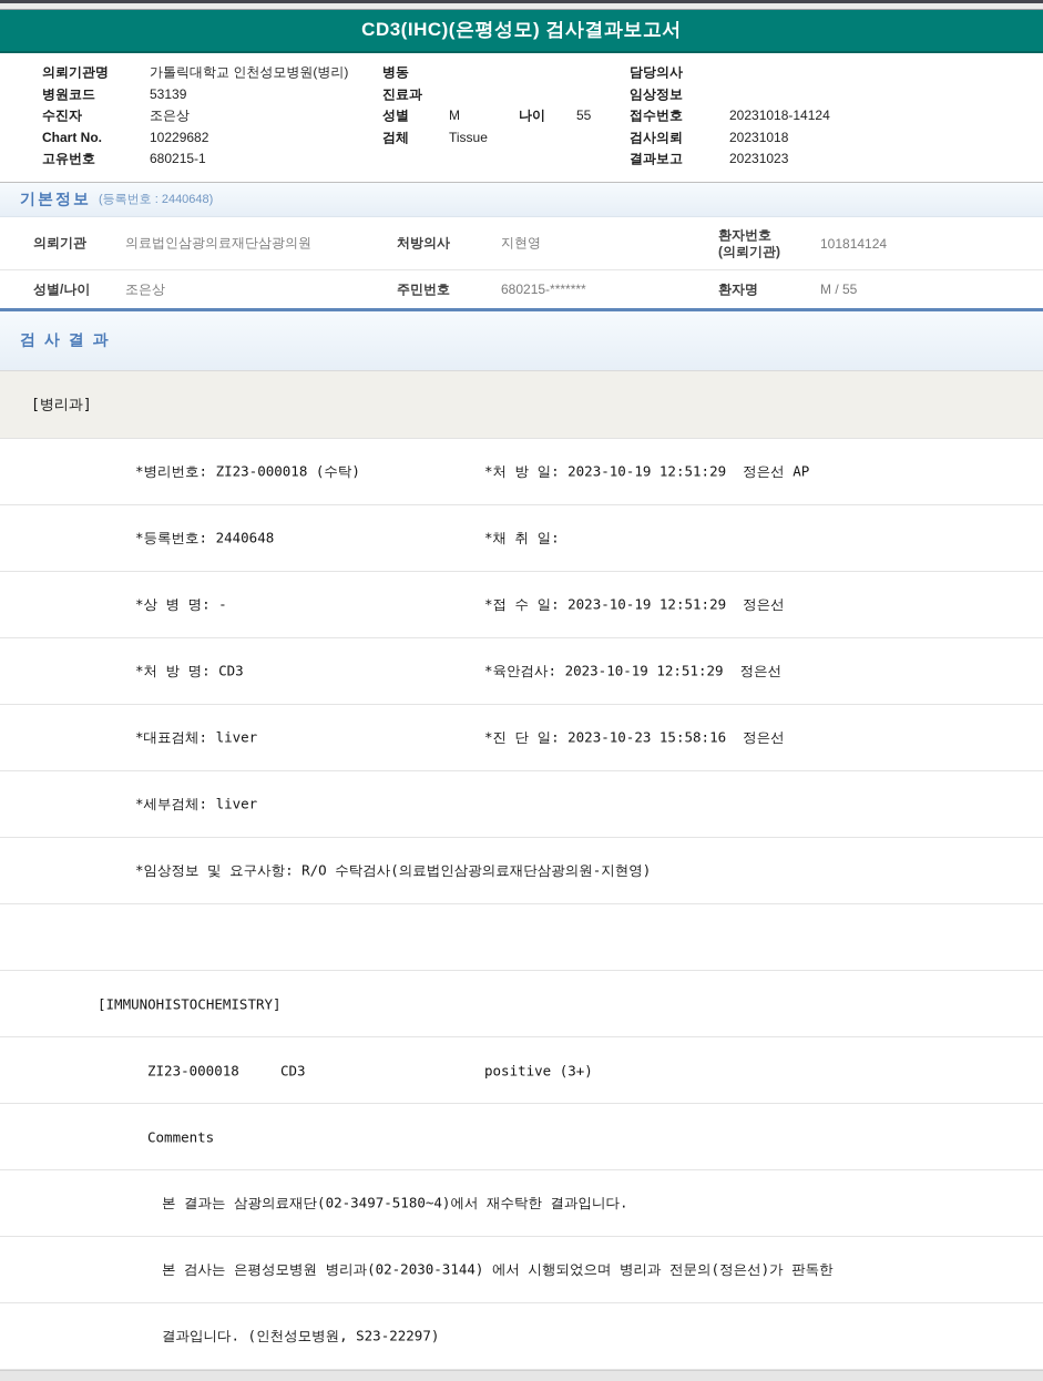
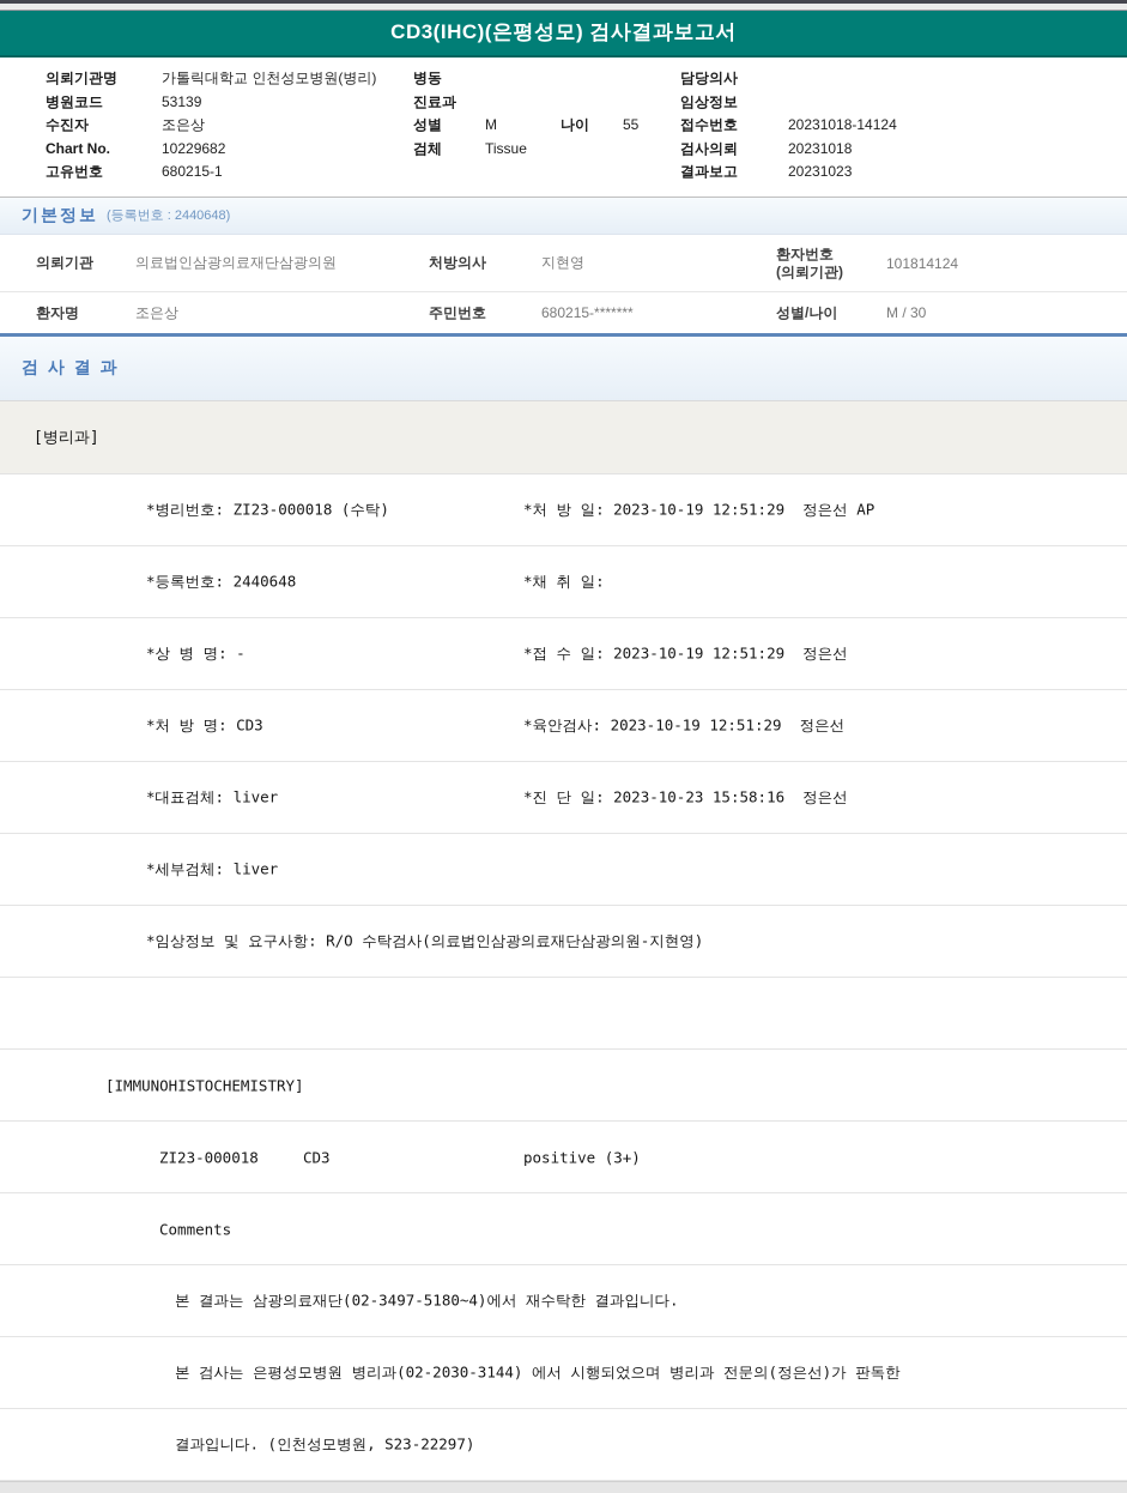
  CD3(IHC)(은평성모) 검사결과보고서
  의뢰기관명 가톨릭대학교 인천성모병원(병리)
  병원코드 53139
  수진자 조은상
  Chart No. 10229682
  고유번호 680215-1
  병동
  진료과
  성별 M 나이 55
  검체 Tissue
  담당의사
  임상정보
  접수번호 20231018-14124
  검사의뢰 20231018
  결과보고 20231023
  기본정보
  (등록번호 : 2440648)
  의뢰기관
  의료법인삼광의료재단삼광의원
  처방의사
  지현영
  환자번호
  (의뢰기관)
  101814124
- 성별/나이
+ 환자명
  조은상
  주민번호
  680215-*******
- 환자명
+ 성별/나이
- M / 55
+ M / 30
  검 사 결 과
  [병리과]
  *병리번호: ZI23-000018 (수탁)
  *처 방 일: 2023-10-19 12:51:29 정은선 AP
  *등록번호: 2440648
  *채 취 일:
  *상 병 명: -
  *접 수 일: 2023-10-19 12:51:29 정은선
  *처 방 명: CD3
  *육안검사: 2023-10-19 12:51:29 정은선
  *대표검체: liver
  *진 단 일: 2023-10-23 15:58:16 정은선
  *세부검체: liver
  *임상정보 및 요구사항: R/O 수탁검사(의료법인삼광의료재단삼광의원-지현영)
  [IMMUNOHISTOCHEMISTRY]
  ZI23-000018
  CD3
  positive (3+)
  Comments
  본 결과는 삼광의료재단(02-3497-5180~4)에서 재수탁한 결과입니다.
  본 검사는 은평성모병원 병리과(02-2030-3144) 에서 시행되었으며 병리과 전문의(정은선)가 판독한
  결과입니다. (인천성모병원, S23-22297)
